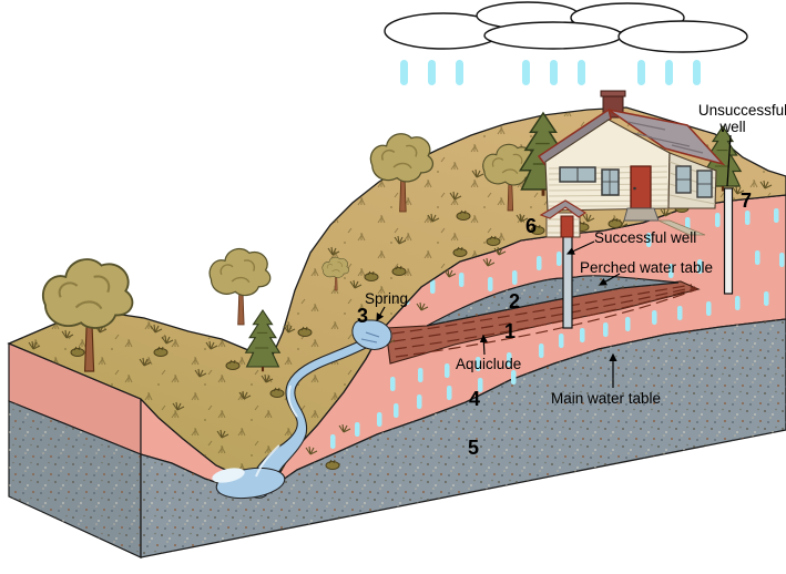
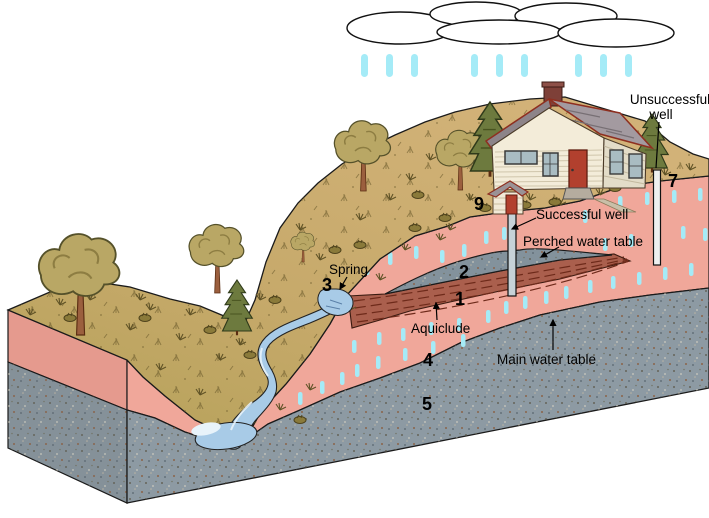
  Unsuccessfu
  well
  Successful well
  Perched water table
  Spring
  Aquiclude
  Main water table
  1
  2
  3
  4
  5
- 6
+ 9
  7
